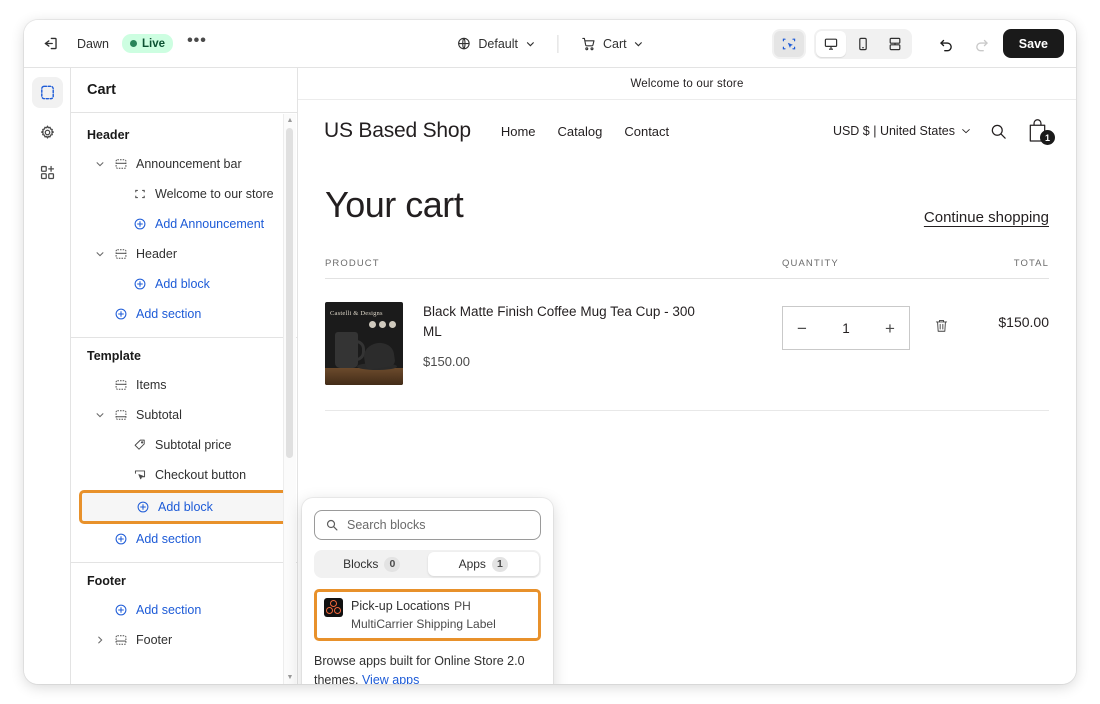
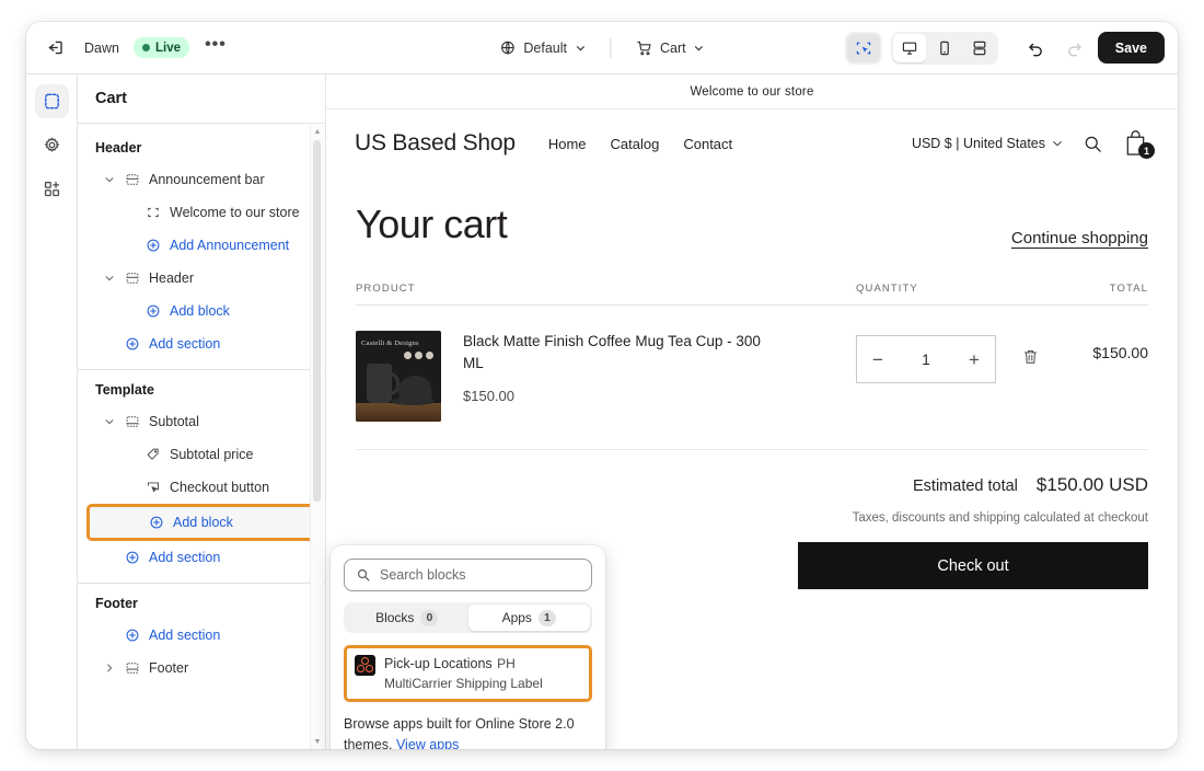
  Dawn
  Live
  •••
  Default
  Cart
  Save
  Cart
  Header
  Announcement bar
  Welcome to our store
  Add Announcement
  Header
  Add block
  Add section
  Template
- Items
  Subtotal
  Subtotal price
  Checkout button
  Add block
  Add section
  Footer
  Add section
  Footer
  Welcome to our store
  US Based Shop
  Home
  Catalog
  Contact
  USD $ | United States
  1
  Your cart
  Continue shopping
  PRODUCT
  QUANTITY
  TOTAL
  Black Matte Finish Coffee Mug Tea Cup - 300 ML
  $150.00
  −
  1
  +
  $150.00
+ Estimated total
+ $150.00 USD
+ Taxes, discounts and shipping calculated at checkout
+ Check out
  Search blocks
  Blocks
  0
  Apps
  1
  Pick-up Locations PH MultiCarrier Shipping Label
  Browse apps built for Online Store 2.0 themes. View apps
